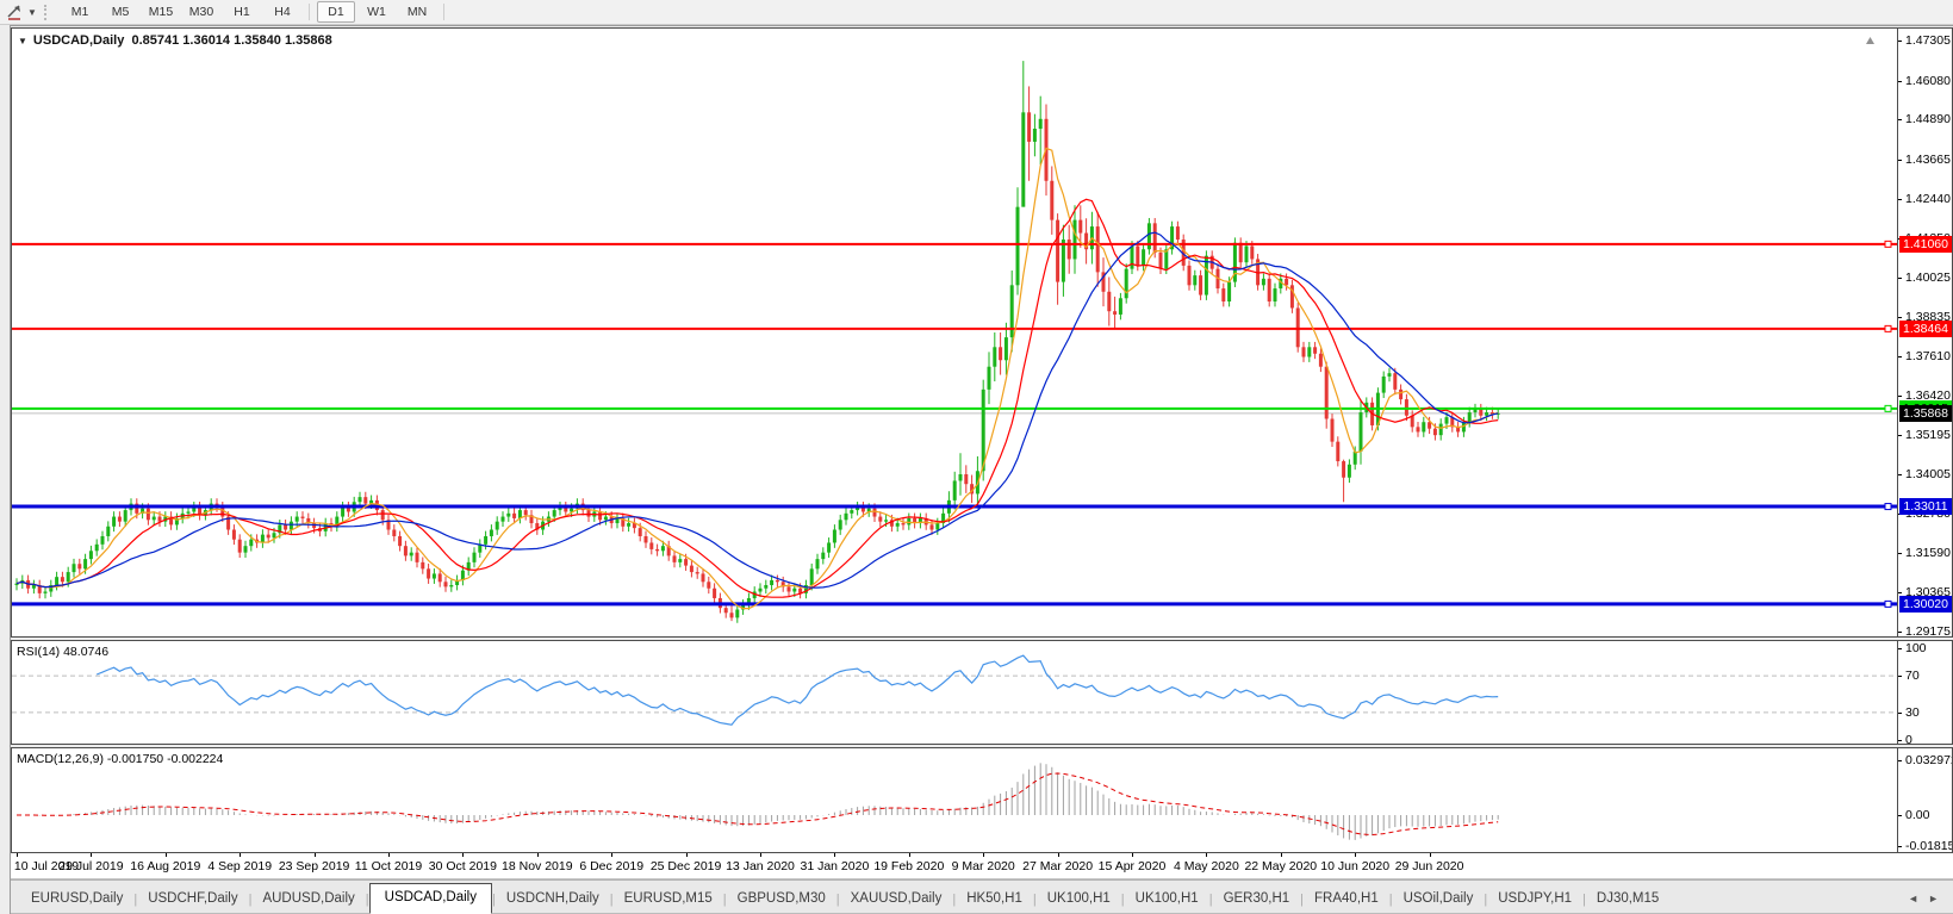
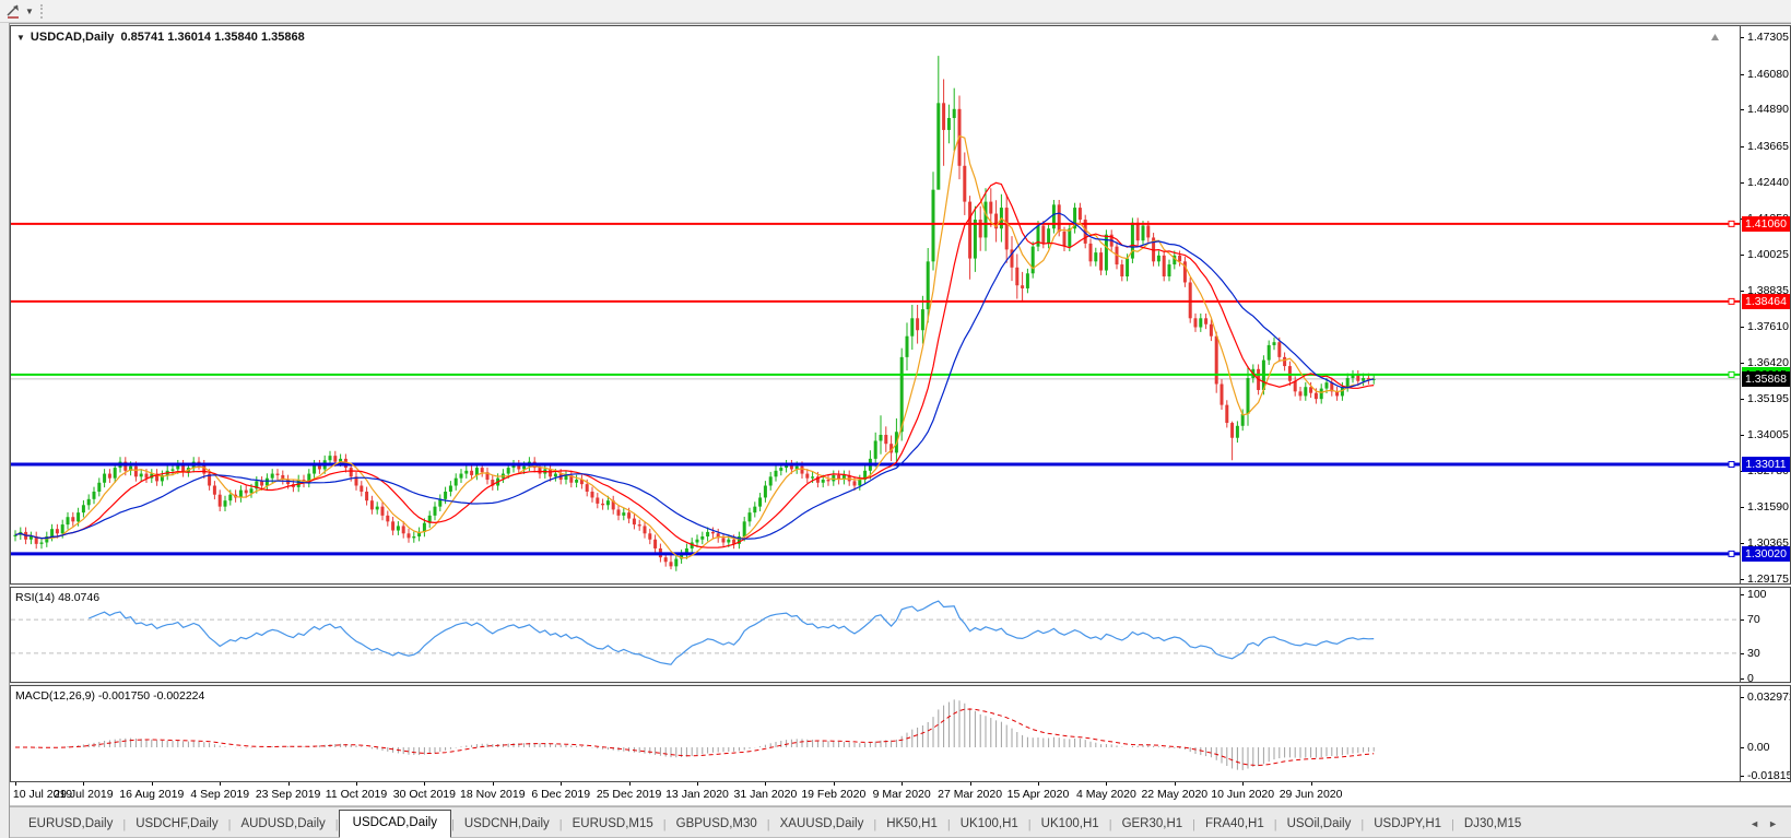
  ▼
- M1
- M5
- M15
- M30
- H1
- H4
- D1
- W1
- MN
  ▼
  USDCAD,Daily
  0.85741
  1.36014
  1.35840
  1.35868
  1.47305
  1.46080
  1.44890
  1.43665
  1.42440
  1.40025
  1.38835
  1.37610
  1.36420
  1.35195
  1.34005
  1.31590
  1.30365
  1.29175
  1.41060
  1.38464
  1.33011
  1.30020
  1.35868
  RSI(14) 48.0746
  100
  70
  30
  0
  MACD(12,26,9) -0.001750 -0.002224
  0.03297
  0.00
  -0.01815
  10 Jul 2019
  29 Jul 2019
  16 Aug 2019
  4 Sep 2019
  23 Sep 2019
  11 Oct 2019
  30 Oct 2019
  18 Nov 2019
  6 Dec 2019
  25 Dec 2019
  13 Jan 2020
  31 Jan 2020
  19 Feb 2020
  9 Mar 2020
  27 Mar 2020
  15 Apr 2020
  4 May 2020
  22 May 2020
  10 Jun 2020
  29 Jun 2020
  EURUSD,Daily
  |
  USDCHF,Daily
  |
  AUDUSD,Daily
  |
  USDCAD,Daily
  |
  USDCNH,Daily
  |
  EURUSD,M15
  |
  GBPUSD,M30
  |
  XAUUSD,Daily
  |
  HK50,H1
  |
  UK100,H1
  |
  UK100,H1
  |
  GER30,H1
  |
  FRA40,H1
  |
  USOil,Daily
  |
  USDJPY,H1
  |
  DJ30,M15
  ◄ ►
